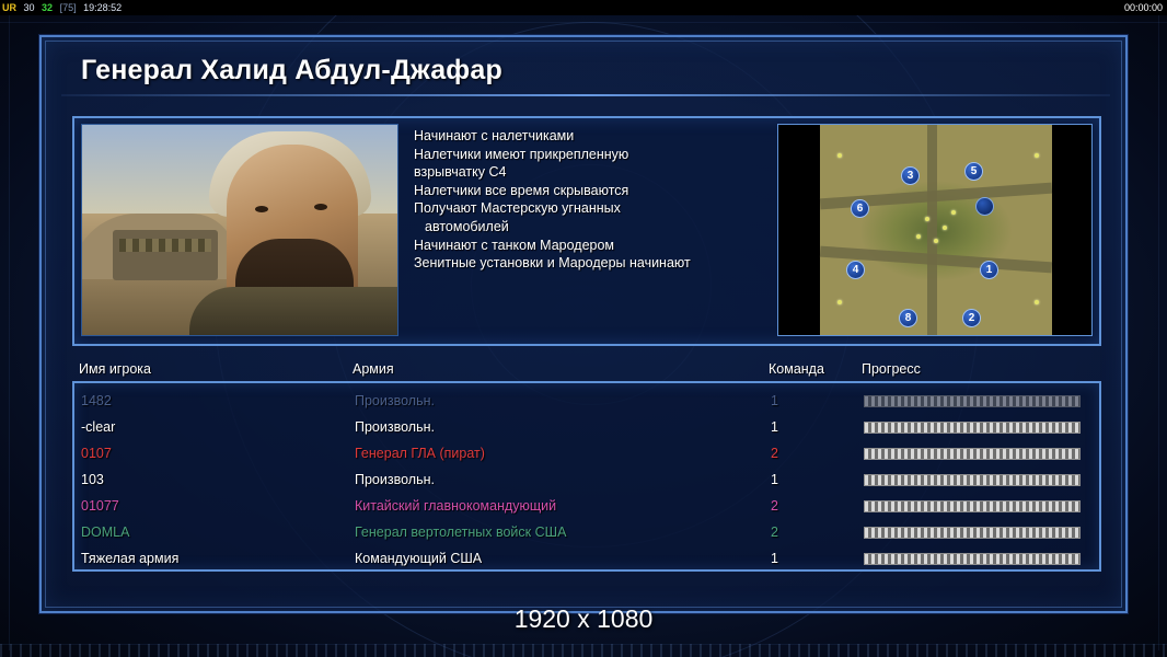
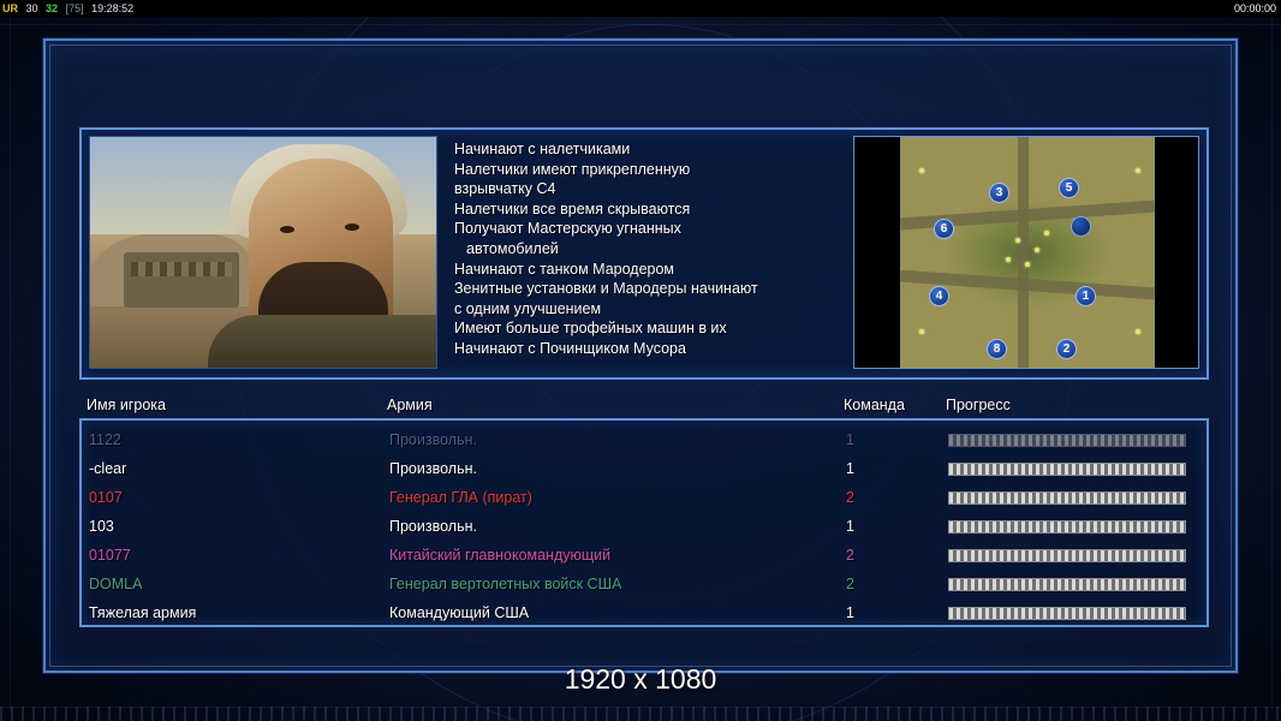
  UR 30 32 [75] 19:28:52
  00:00:00
- Генерал Халид Абдул-Джафар
  Начинают с налетчиками
  Налетчики имеют прикрепленную
  взрывчатку C4
  Налетчики все время скрываются
  Получают Мастерскую угнанных
  автомобилей
  Начинают с танком Мародером
  Зенитные установки и Мародеры начинают
+ с одним улучшением
+ Имеют больше трофейных машин в их
+ Начинают с Починщиком Мусора
  3
  5
  6
  4
  1
  8
  2
  Имя игрока
  Армия
  Команда
  Прогресс
- 1482
+ 1122
  Произвольн.
  1
  -clear
  Произвольн.
  1
  0107
  Генерал ГЛА (пират)
  2
  103
  Произвольн.
  1
  01077
  Китайский главнокомандующий
  2
  DOMLA
  Генерал вертолетных войск США
  2
  Тяжелая армия
  Командующий США
  1
  1920 x 1080
